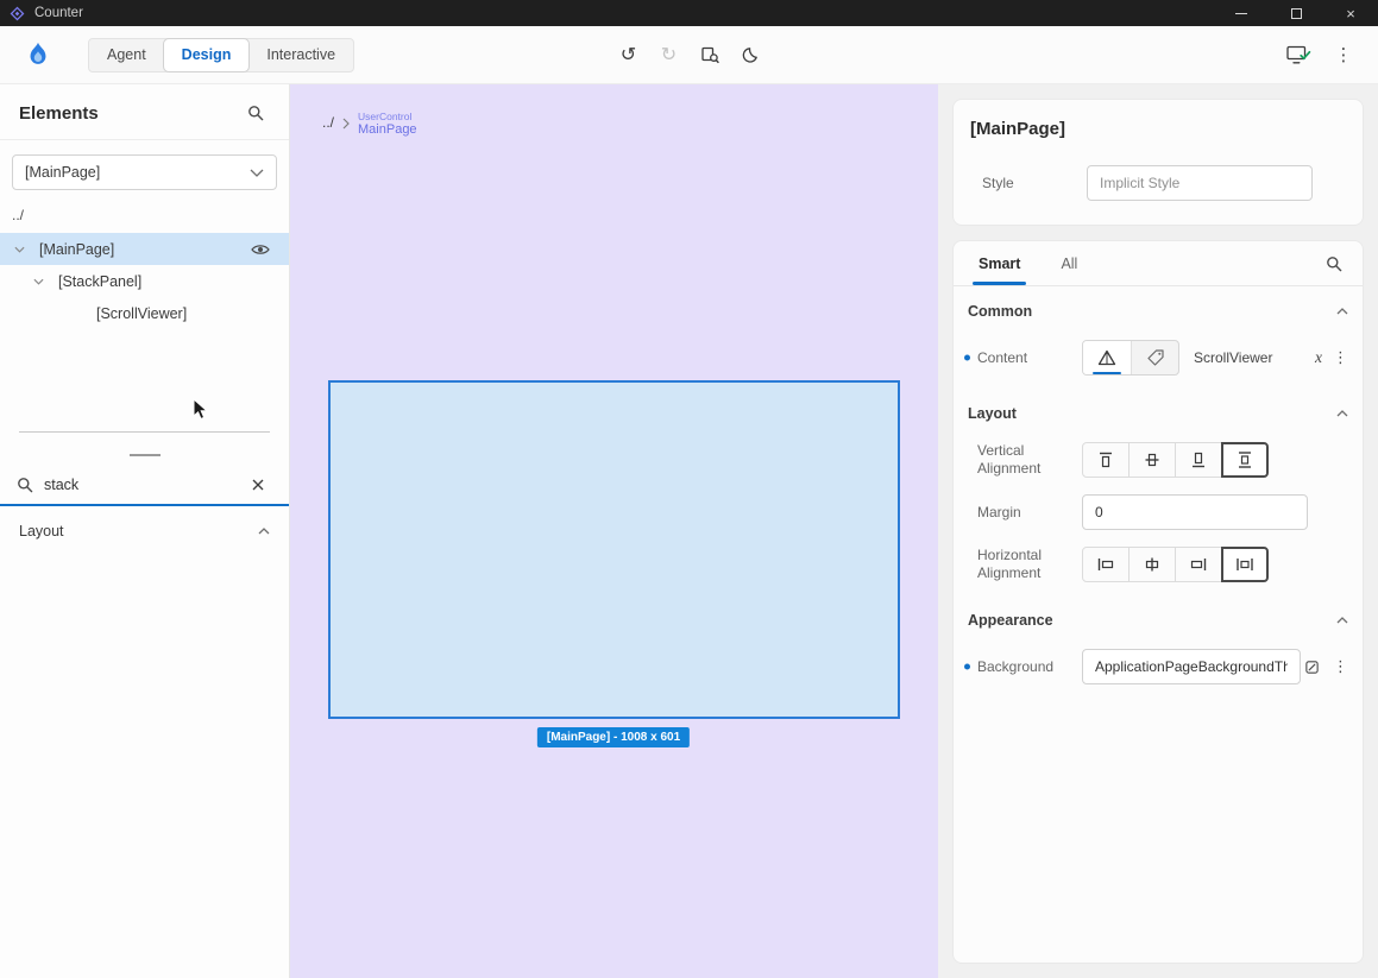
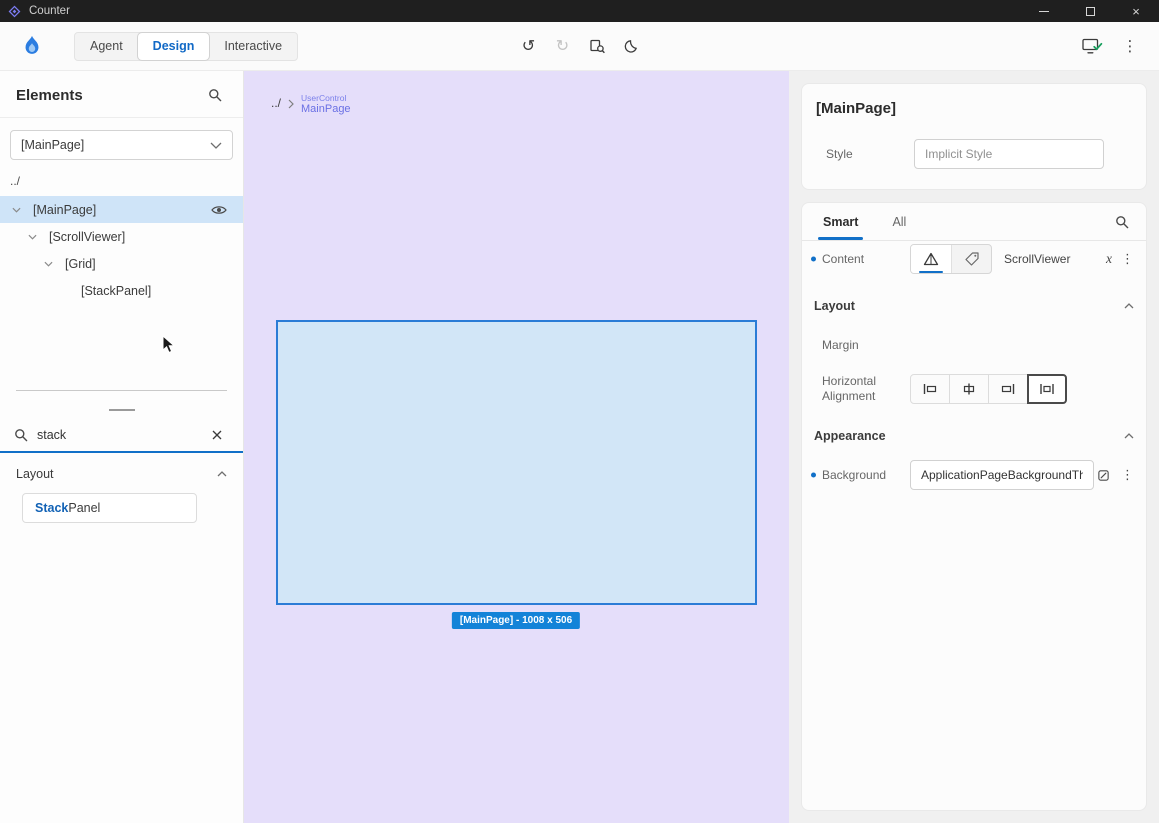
  Counter
  ×
  Agent
  Design
  Interactive
  ↺
  ↻
  ⋮
  Elements
  [MainPage]
  ../
  [MainPage]
- [StackPanel]
+ [ScrollViewer]
+ [Grid]
- [ScrollViewer]
+ [StackPanel]
  stack
  Layout
+ Stack
+ Panel
  ../
  UserControl
  MainPage
- [MainPage] - 1008 x 601
+ [MainPage] - 1008 x 506
  [MainPage]
  Style
  Implicit Style
  Smart
  All
- Common
  Content
  ScrollViewer
  x
  ⋮
  Layout
- Vertical Alignment
  Margin
- 0
  Horizontal Alignment
  Appearance
  Background
  ApplicationPageBackgroundTh
  ⋮
